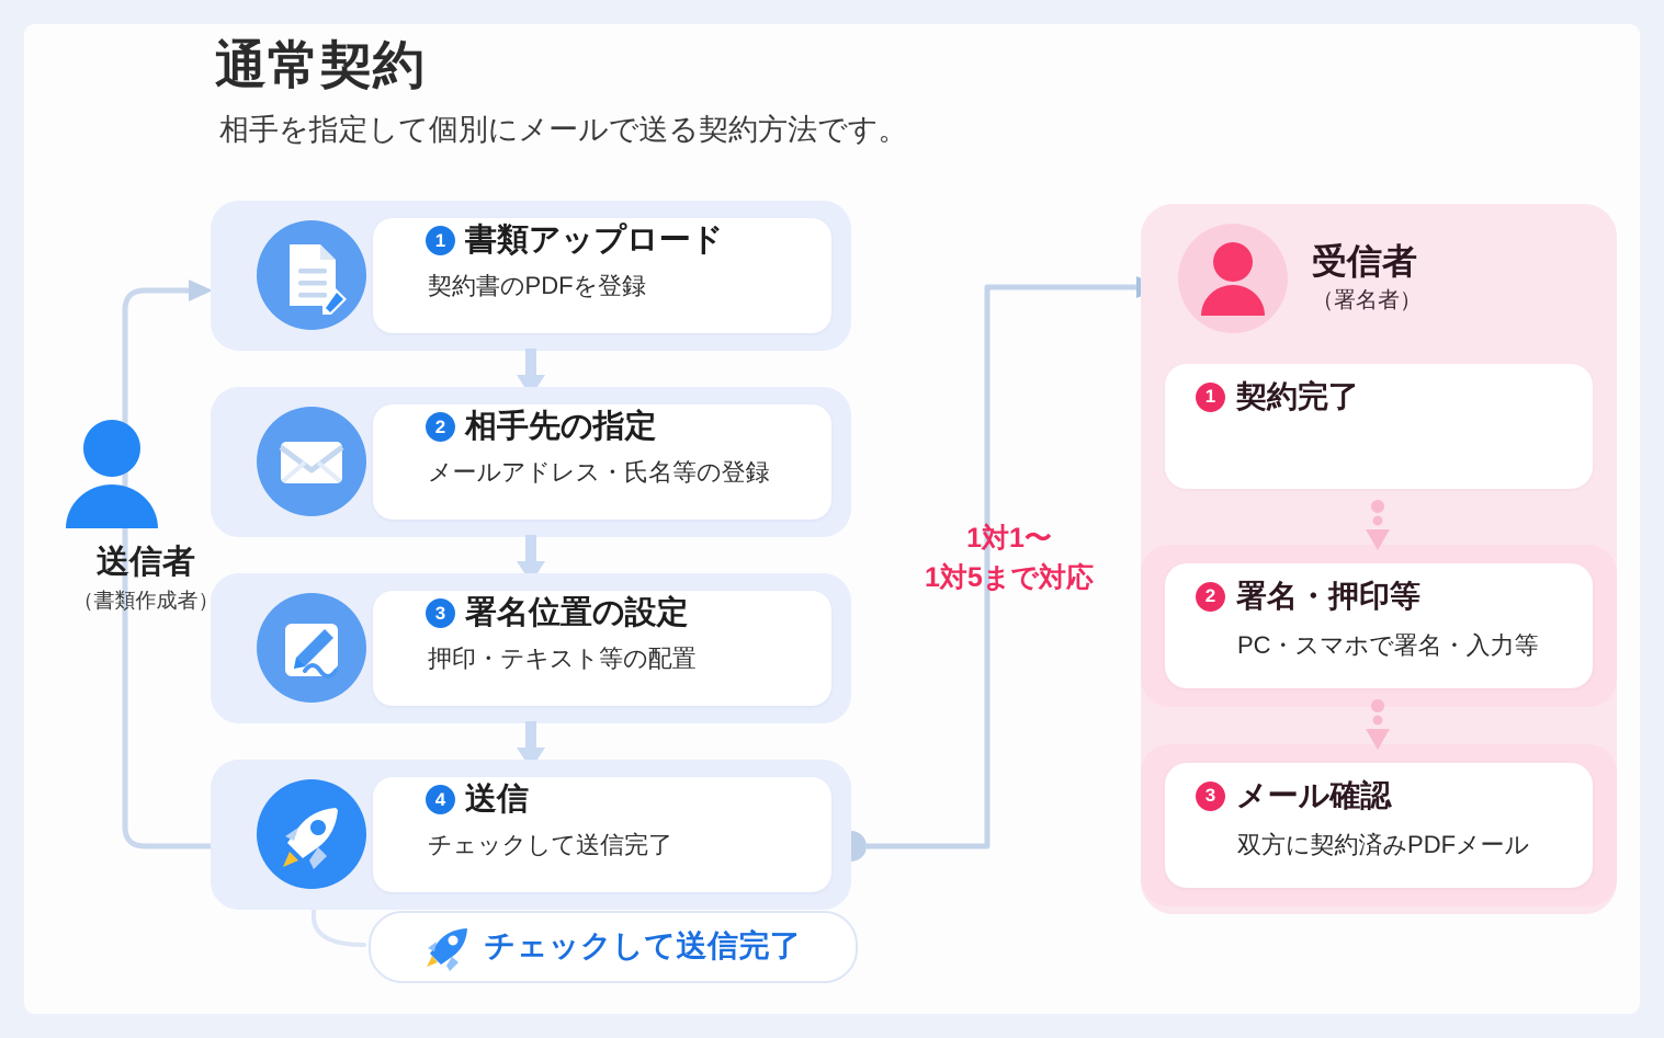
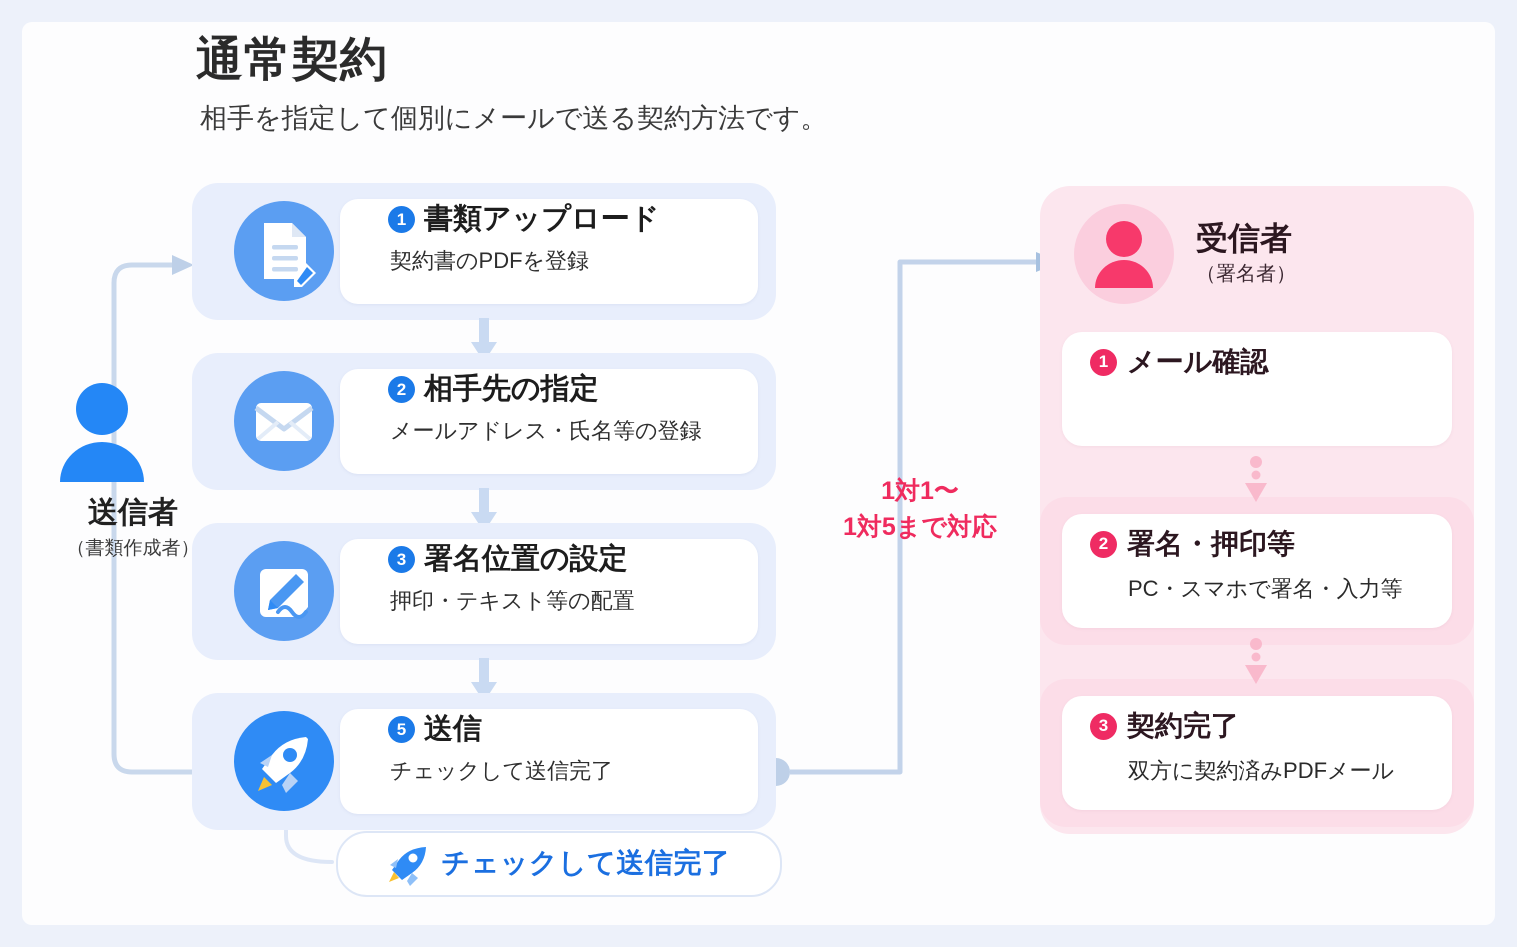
  通常契約
  相手を指定して個別にメールで送る契約方法です。
  送信者
  （書類作成者）
  1
  書類アップロード
  契約書のPDFを登録
  2
  相手先の指定
  メールアドレス・氏名等の登録
  3
  署名位置の設定
  押印・テキスト等の配置
- 4
+ 5
  送信
  チェックして送信完了
  チェックして送信完了
  1対1〜
  1対5まで対応
  受信者
  （署名者）
  1
- 契約完了
+ メール確認
  2
  署名・押印等
  PC・スマホで署名・入力等
  3
- メール確認
+ 契約完了
  双方に契約済みPDFメール
